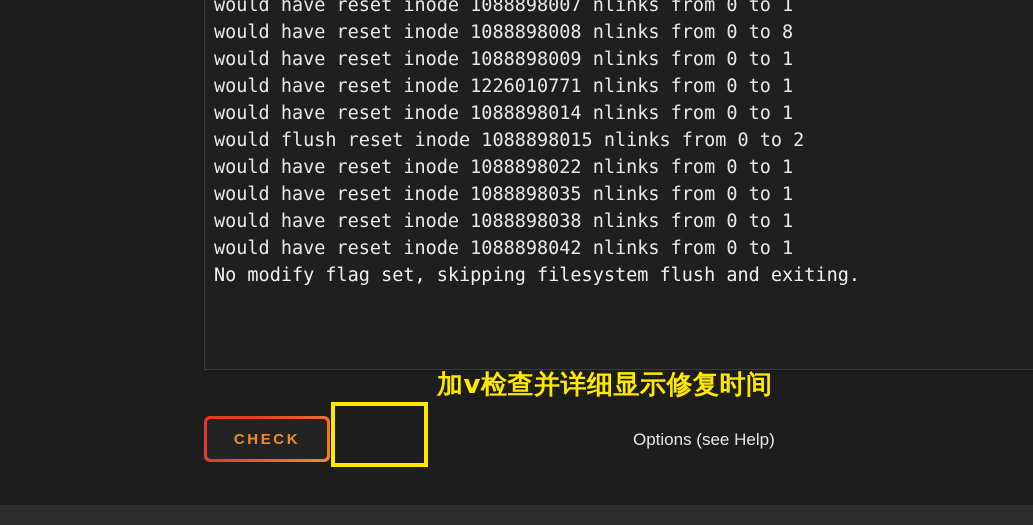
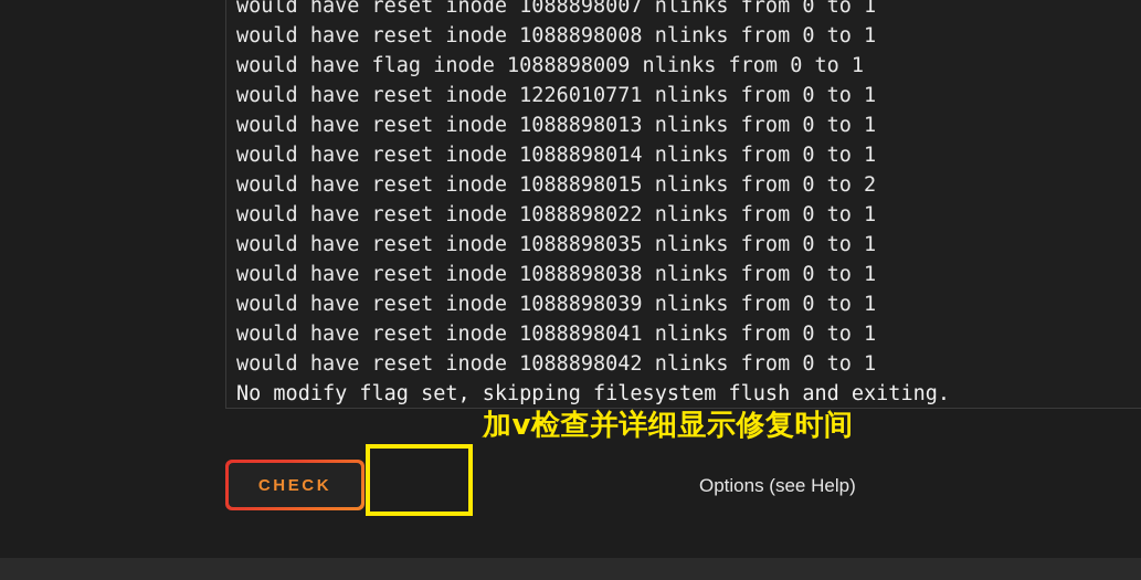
  would have reset inode 1088898007 nlinks from 0 to 1
- would have reset inode 1088898008 nlinks from 0 to 8
+ would have reset inode 1088898008 nlinks from 0 to 1
- would have reset inode 1088898009 nlinks from 0 to 1
+ would have flag inode 1088898009 nlinks from 0 to 1
  would have reset inode 1226010771 nlinks from 0 to 1
+ would have reset inode 1088898013 nlinks from 0 to 1
  would have reset inode 1088898014 nlinks from 0 to 1
- would flush reset inode 1088898015 nlinks from 0 to 2
+ would have reset inode 1088898015 nlinks from 0 to 2
  would have reset inode 1088898022 nlinks from 0 to 1
  would have reset inode 1088898035 nlinks from 0 to 1
  would have reset inode 1088898038 nlinks from 0 to 1
+ would have reset inode 1088898039 nlinks from 0 to 1
+ would have reset inode 1088898041 nlinks from 0 to 1
  would have reset inode 1088898042 nlinks from 0 to 1
  No modify flag set, skipping filesystem flush and exiting.
  加v检查并详细显示修复时间
  CHECK
  Options (see Help)
